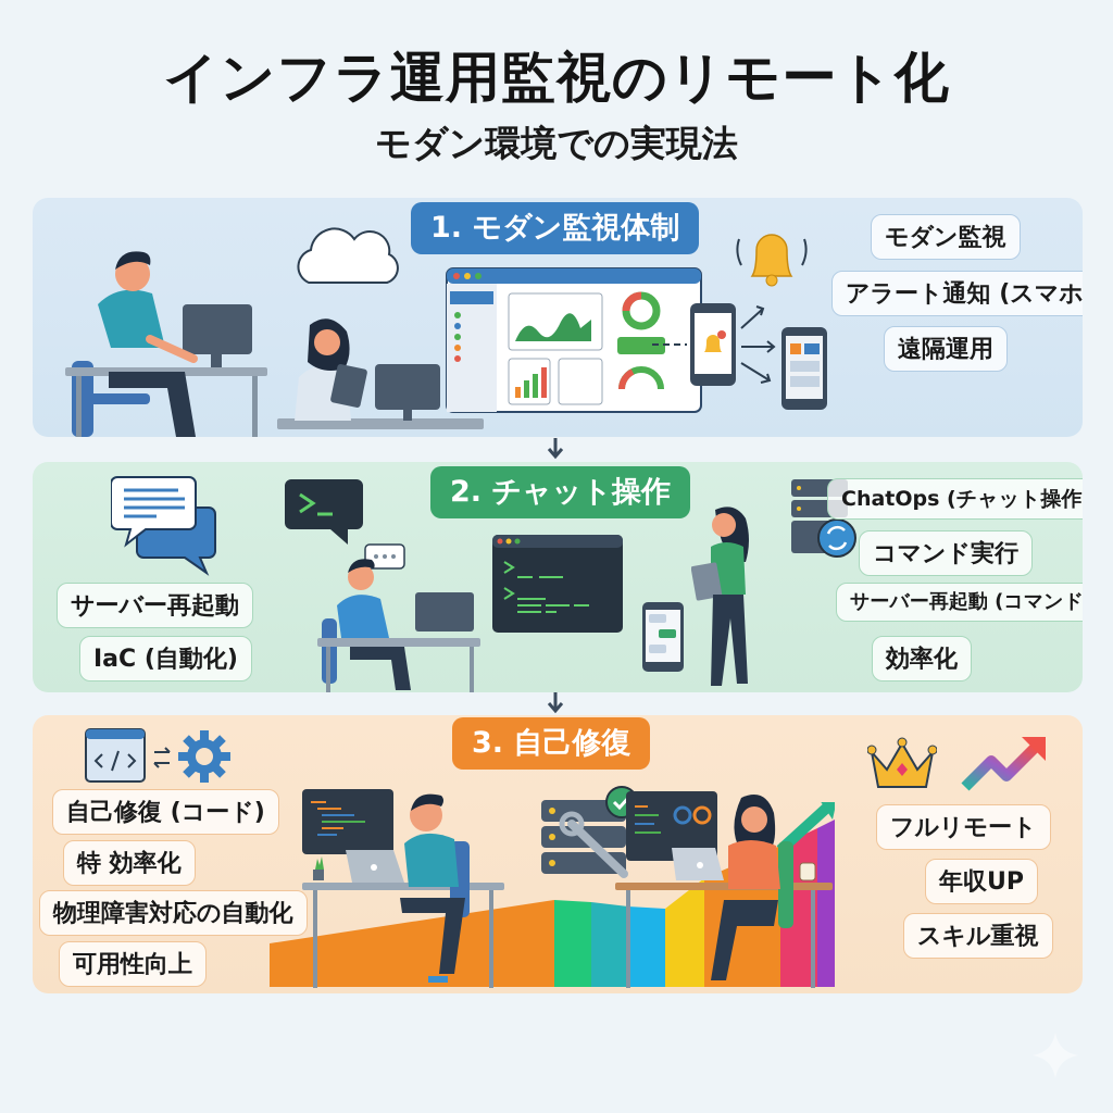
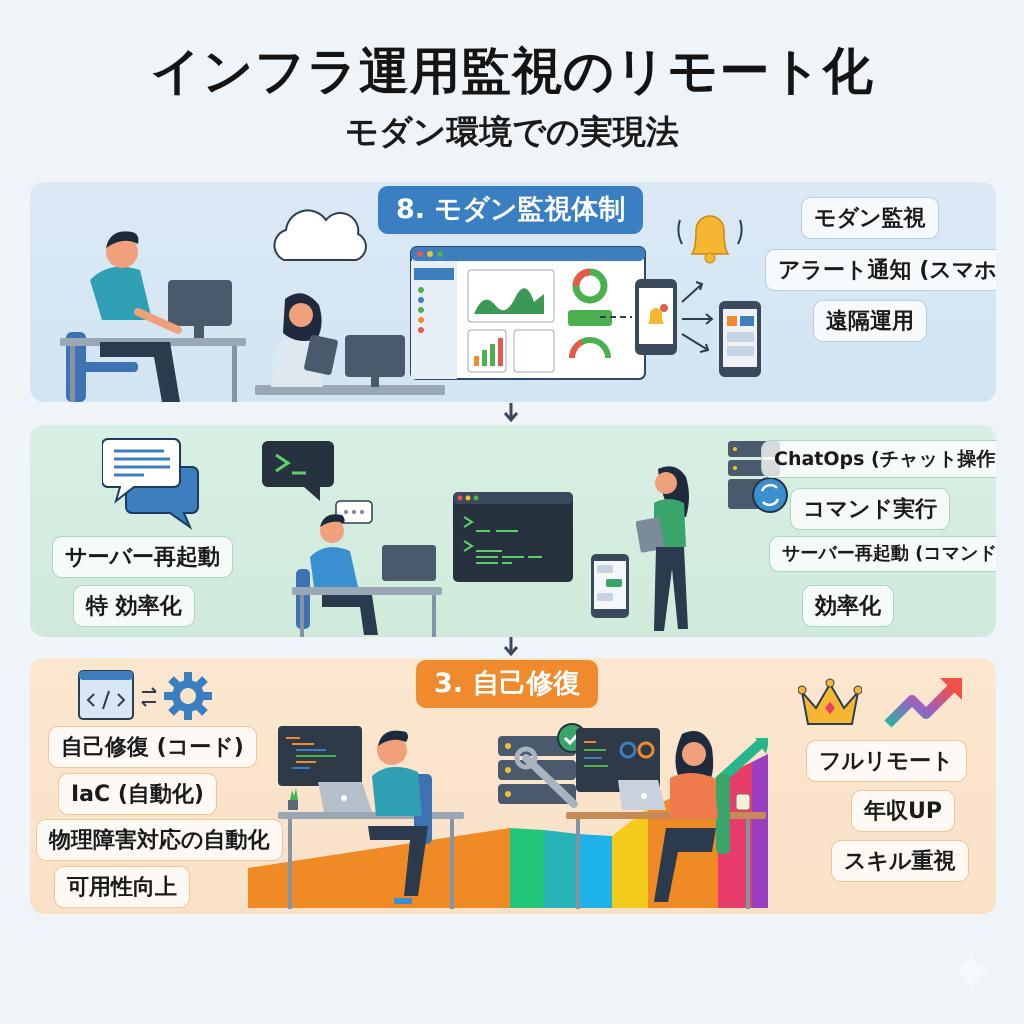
  インフラ運用監視のリモート化
  モダン環境での実現法
- 1. モダン監視体制
+ 8. モダン監視体制
  モダン監視
  アラート通知 (スマホ
  遠隔運用
- 2. チャット操作
  サーバー再起動
- IaC (自動化)
+ 特 効率化
  ChatOps (チャット操作
  コマンド実行
  サーバー再起動 (コマンド
  効率化
  3. 自己修復
  自己修復 (コード)
- 特 効率化
+ IaC (自動化)
  物理障害対応の自動化
  可用性向上
  フルリモート
  年収UP
  スキル重視
